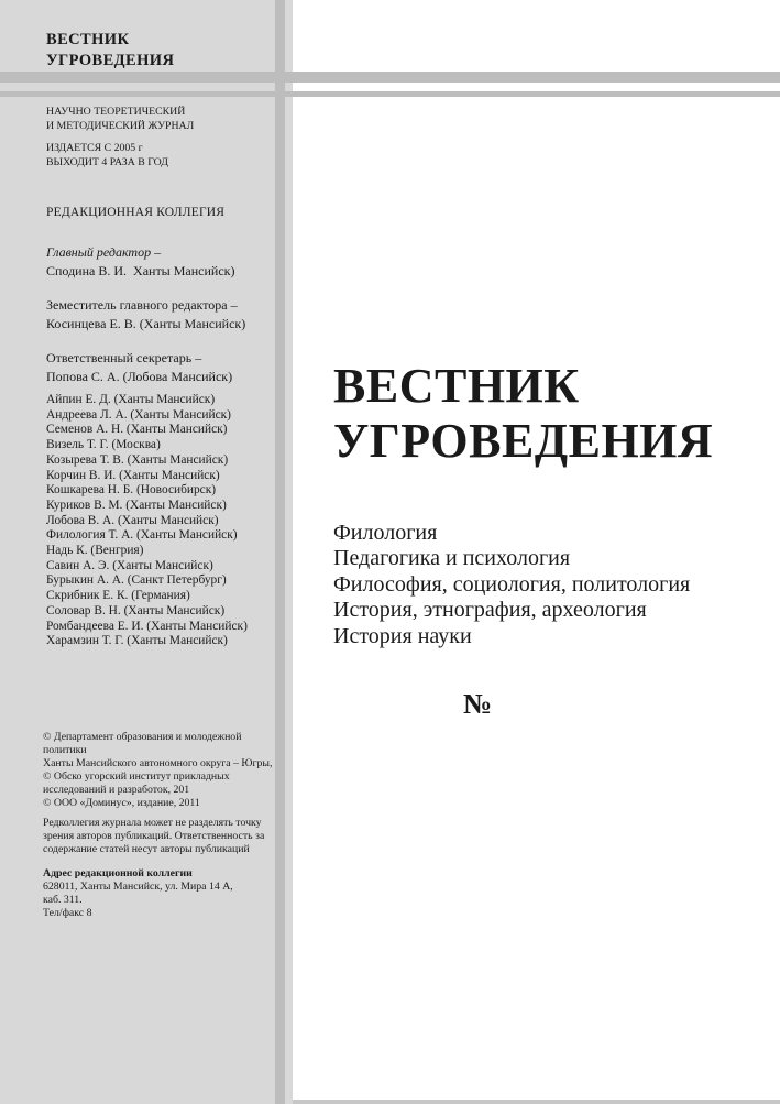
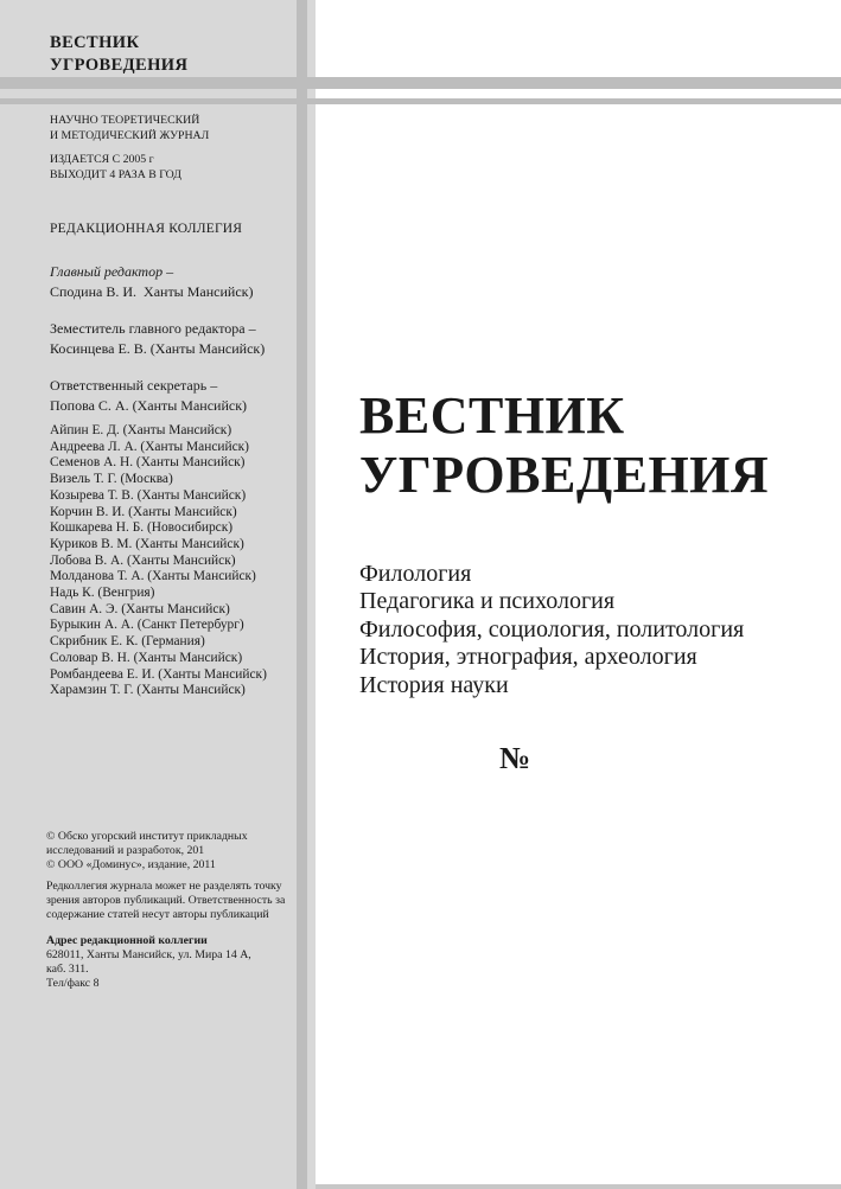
  ВЕСТНИК
  УГРОВЕДЕНИЯ
  НАУЧНО ТЕОРЕТИЧЕСКИЙ
  И МЕТОДИЧЕСКИЙ ЖУРНАЛ
  ИЗДАЕТСЯ С 2005 г
  ВЫХОДИТ 4 РАЗА В ГОД
  РЕДАКЦИОННАЯ КОЛЛЕГИЯ
  Главный редактор –
  Сподина В. И. Ханты Мансийск)
  Земеститель главного редактора –
  Косинцева Е. В. (Ханты Мансийск)
  Ответственный секретарь –
- Попова С. А. (Лобова Мансийск)
+ Попова С. А. (Ханты Мансийск)
  Айпин Е. Д. (Ханты Мансийск)
  Андреева Л. А. (Ханты Мансийск)
  Семенов А. Н. (Ханты Мансийск)
  Визель Т. Г. (Москва)
  Козырева Т. В. (Ханты Мансийск)
  Корчин В. И. (Ханты Мансийск)
  Кошкарева Н. Б. (Новосибирск)
  Куриков В. М. (Ханты Мансийск)
  Лобова В. А. (Ханты Мансийск)
- Филология Т. А. (Ханты Мансийск)
+ Молданова Т. А. (Ханты Мансийск)
  Надь К. (Венгрия)
  Савин А. Э. (Ханты Мансийск)
  Бурыкин А. А. (Санкт Петербург)
  Скрибник Е. К. (Германия)
  Соловар В. Н. (Ханты Мансийск)
  Ромбандеева Е. И. (Ханты Мансийск)
  Харамзин Т. Г. (Ханты Мансийск)
- © Департамент образования и молодежной политики
- Ханты Мансийского автономного округа – Югры,
  © Обско угорский институт прикладных
  исследований и разработок, 201
  © ООО «Доминус», издание, 2011
  Редколлегия журнала может не разделять точку
  зрения авторов публикаций. Ответственность за
  содержание статей несут авторы публикаций
  Адрес редакционной коллегии
  628011, Ханты Мансийск, ул. Мира 14 А,
  каб. 311.
  Тел/факс 8
  ВЕСТНИК
  УГРОВЕДЕНИЯ
  Филология
  Педагогика и психология
  Философия, социология, политология
  История, этнография, археология
  История науки
  №
